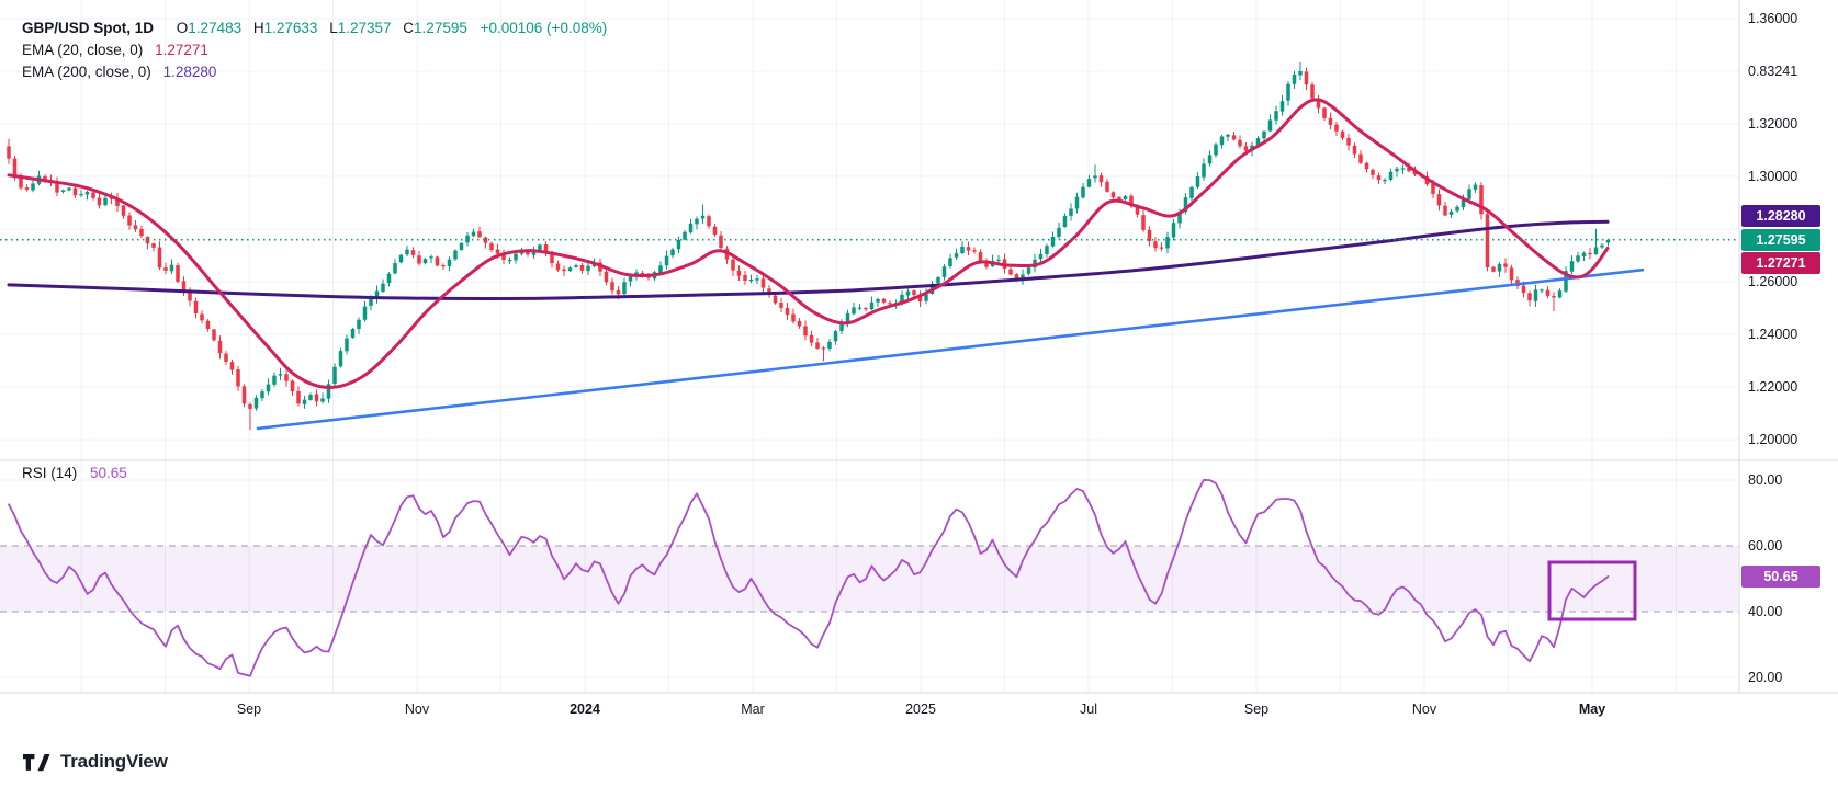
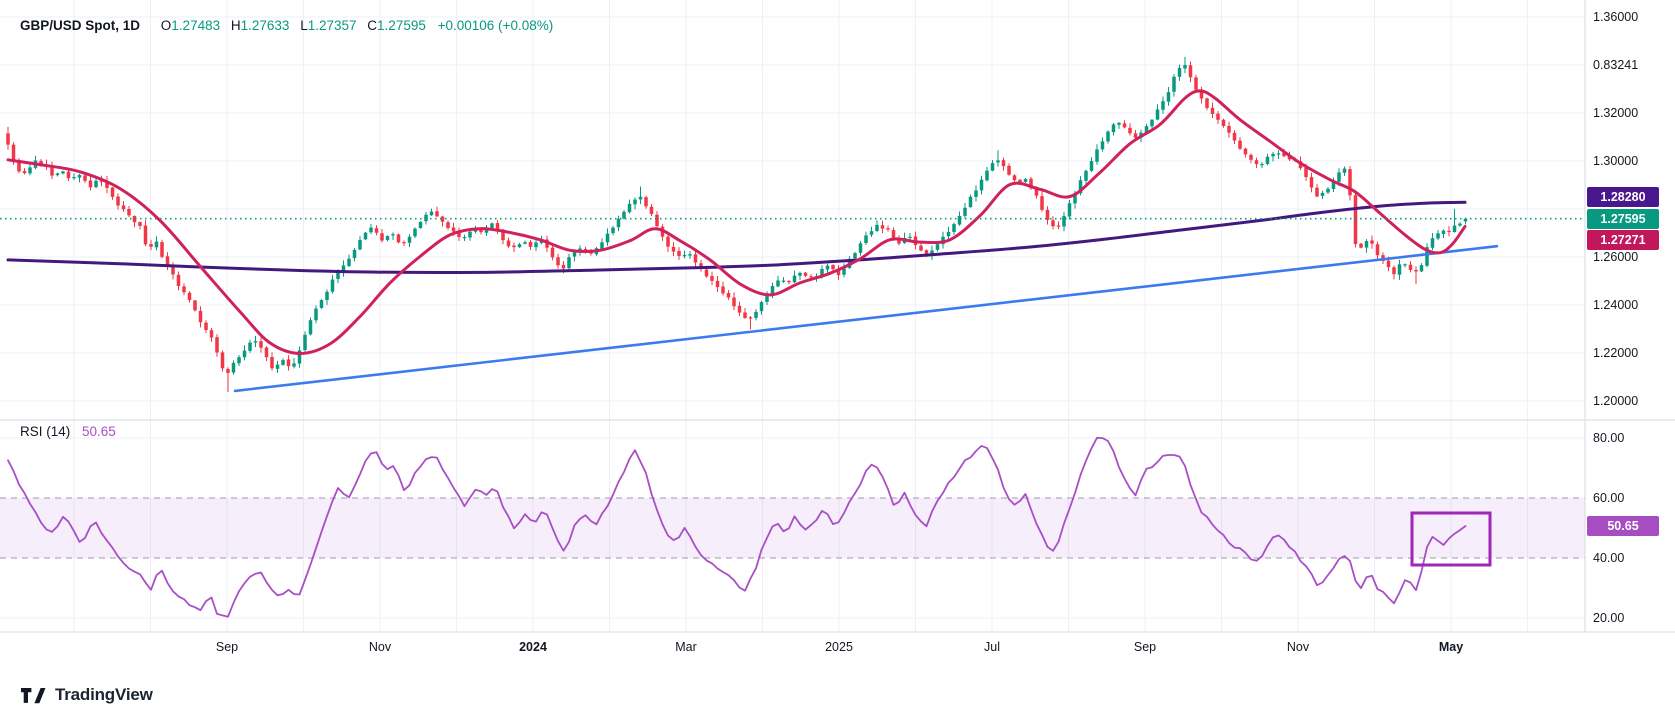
  GBP/USD Spot, 1D O1.27483 H1.27633 L1.27357 C1.27595 +0.00106 (+0.08%)
- EMA (20, close, 0) 1.27271
- EMA (200, close, 0) 1.28280
  RSI (14) 50.65
  1.36000
  0.83241
  1.32000
  1.30000
  1.26000
  1.24000
  1.22000
  1.20000
  80.00
  60.00
  40.00
  20.00
  1.28280
  1.27595
  1.27271
  50.65
  Sep
  Nov
  2024
  Mar
  2025
  Jul
  Sep
  Nov
  May
  TradingView
